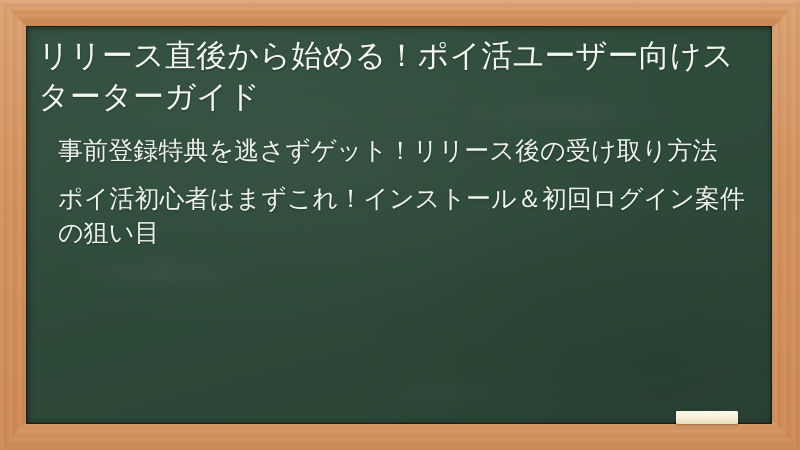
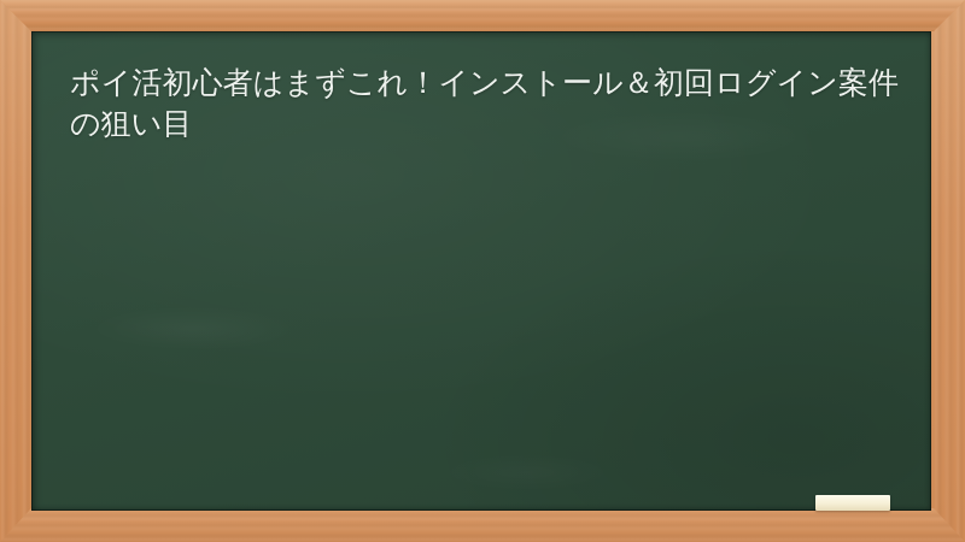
- リリース直後から始める！ポイ活ユーザー向けスターターガイド
- 事前登録特典を逃さずゲット！リリース後の受け取り方法
  ポイ活初心者はまずこれ！インストール＆初回ログイン案件の狙い目
